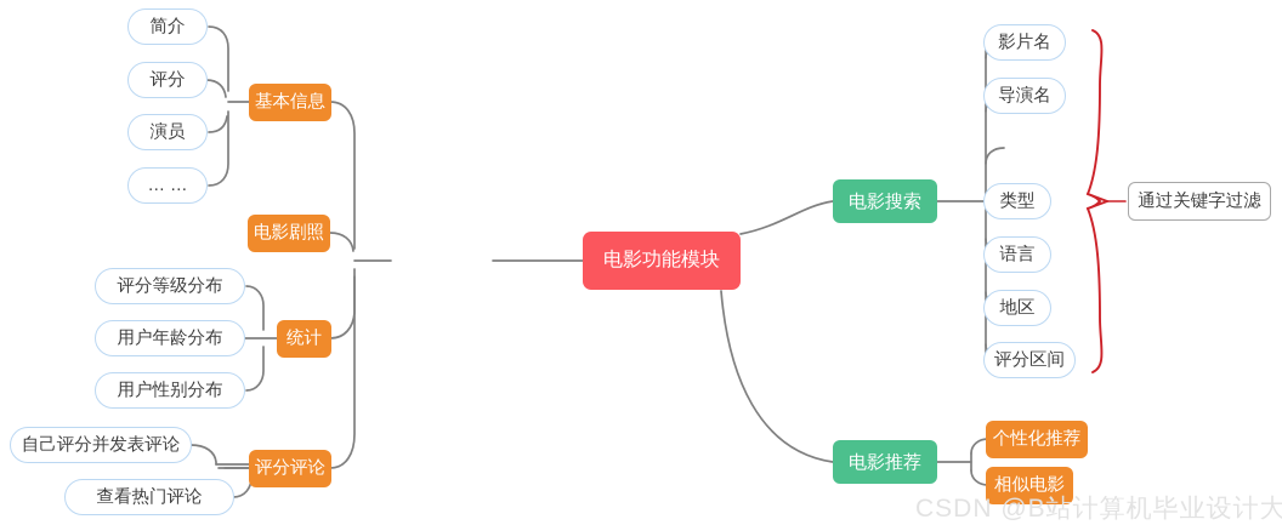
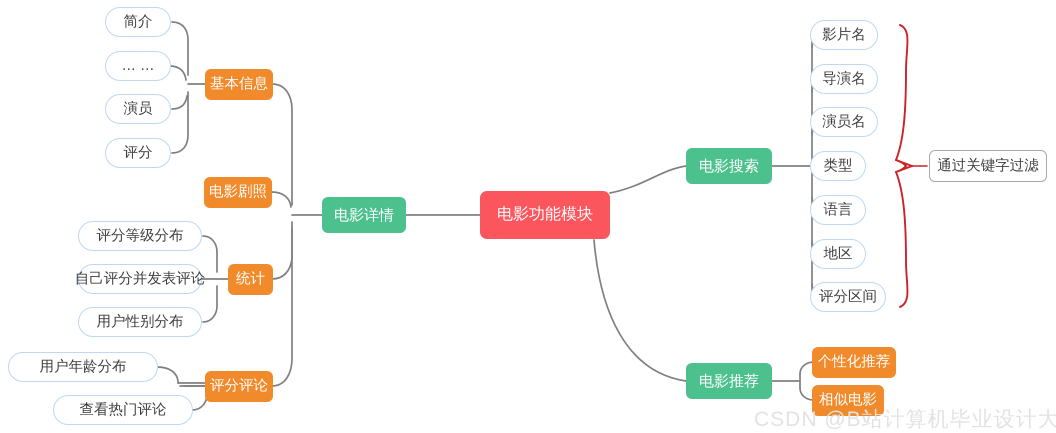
  简介
- 评分
+ … …
  演员
- … …
+ 评分
  评分等级分布
- 用户年龄分布
+ 自己评分并发表评论
  用户性别分布
- 自己评分并发表评论
+ 用户年龄分布
  查看热门评论
  基本信息
  电影剧照
  统计
  评分评论
+ 电影详情
  电影功能模块
  电影搜索
  影片名
  导演名
+ 演员名
  类型
  语言
  地区
  评分区间
  通过关键字过滤
  电影推荐
  个性化推荐
  相似电影
  CSDN @B站计算机毕业设计大
